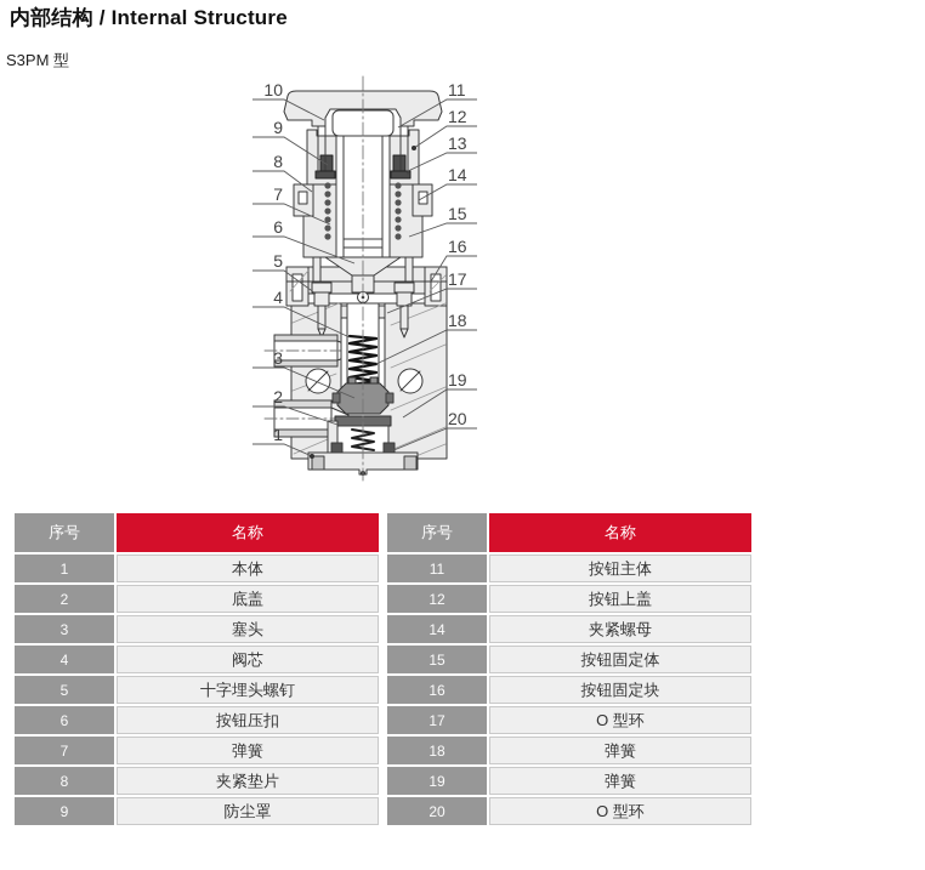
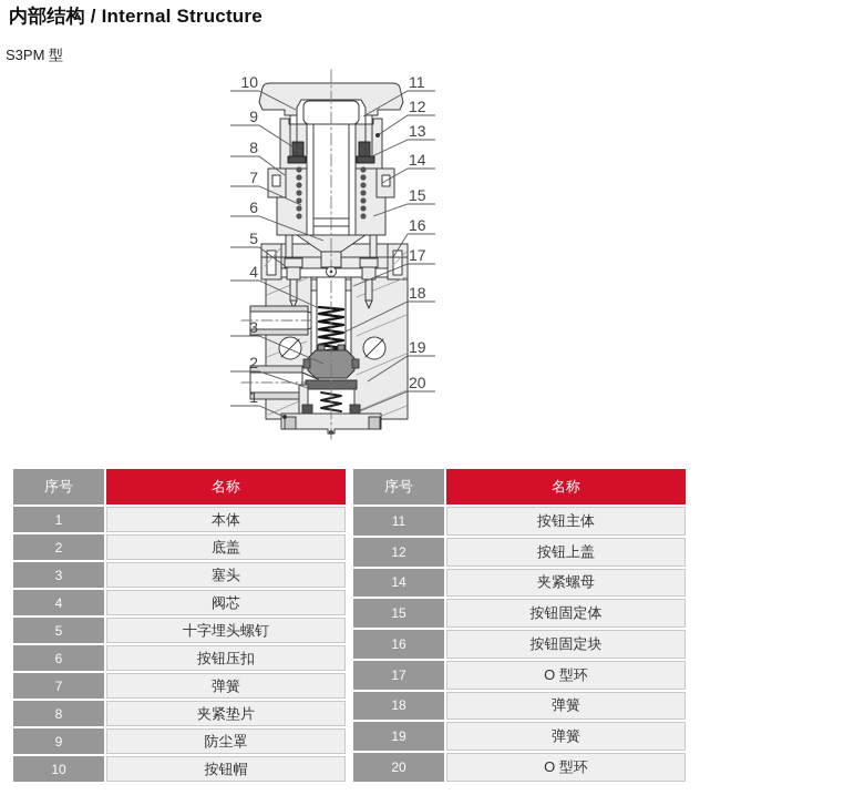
  内部结构 / Internal Structure
  S3PM 型
  10
  9
  8
  7
  6
  5
  4
  3
  2
  1
  11
  12
  13
  14
  15
  16
  17
  18
  19
  20
  序号	名称
  1	本体
  2	底盖
  3	塞头
  4	阀芯
  5	十字埋头螺钉
  6	按钮压扣
  7	弹簧
  8	夹紧垫片
  9	防尘罩
+ 10	按钮帽
  序号	名称
  11	按钮主体
  12	按钮上盖
  14	夹紧螺母
  15	按钮固定体
  16	按钮固定块
  17	O 型环
  18	弹簧
  19	弹簧
  20	O 型环
